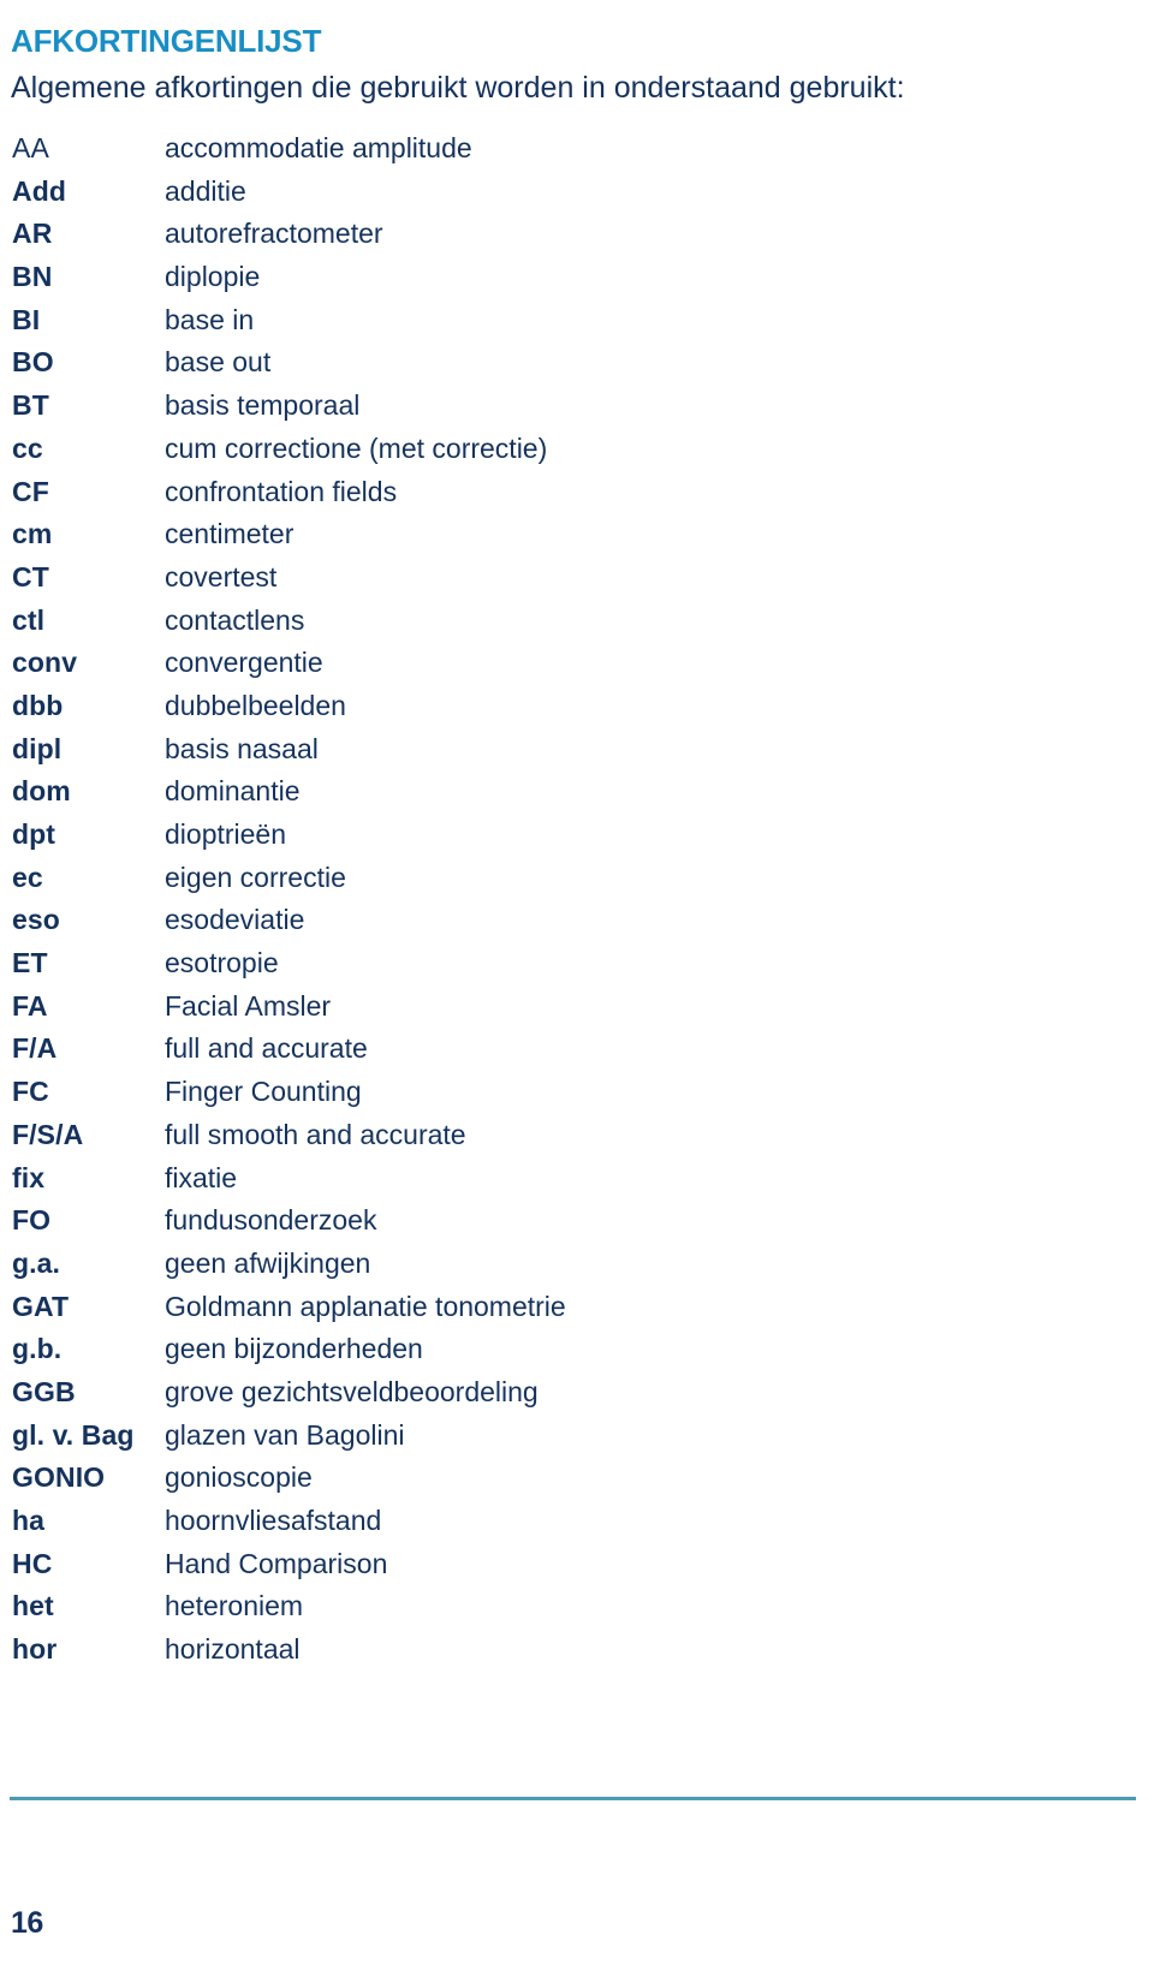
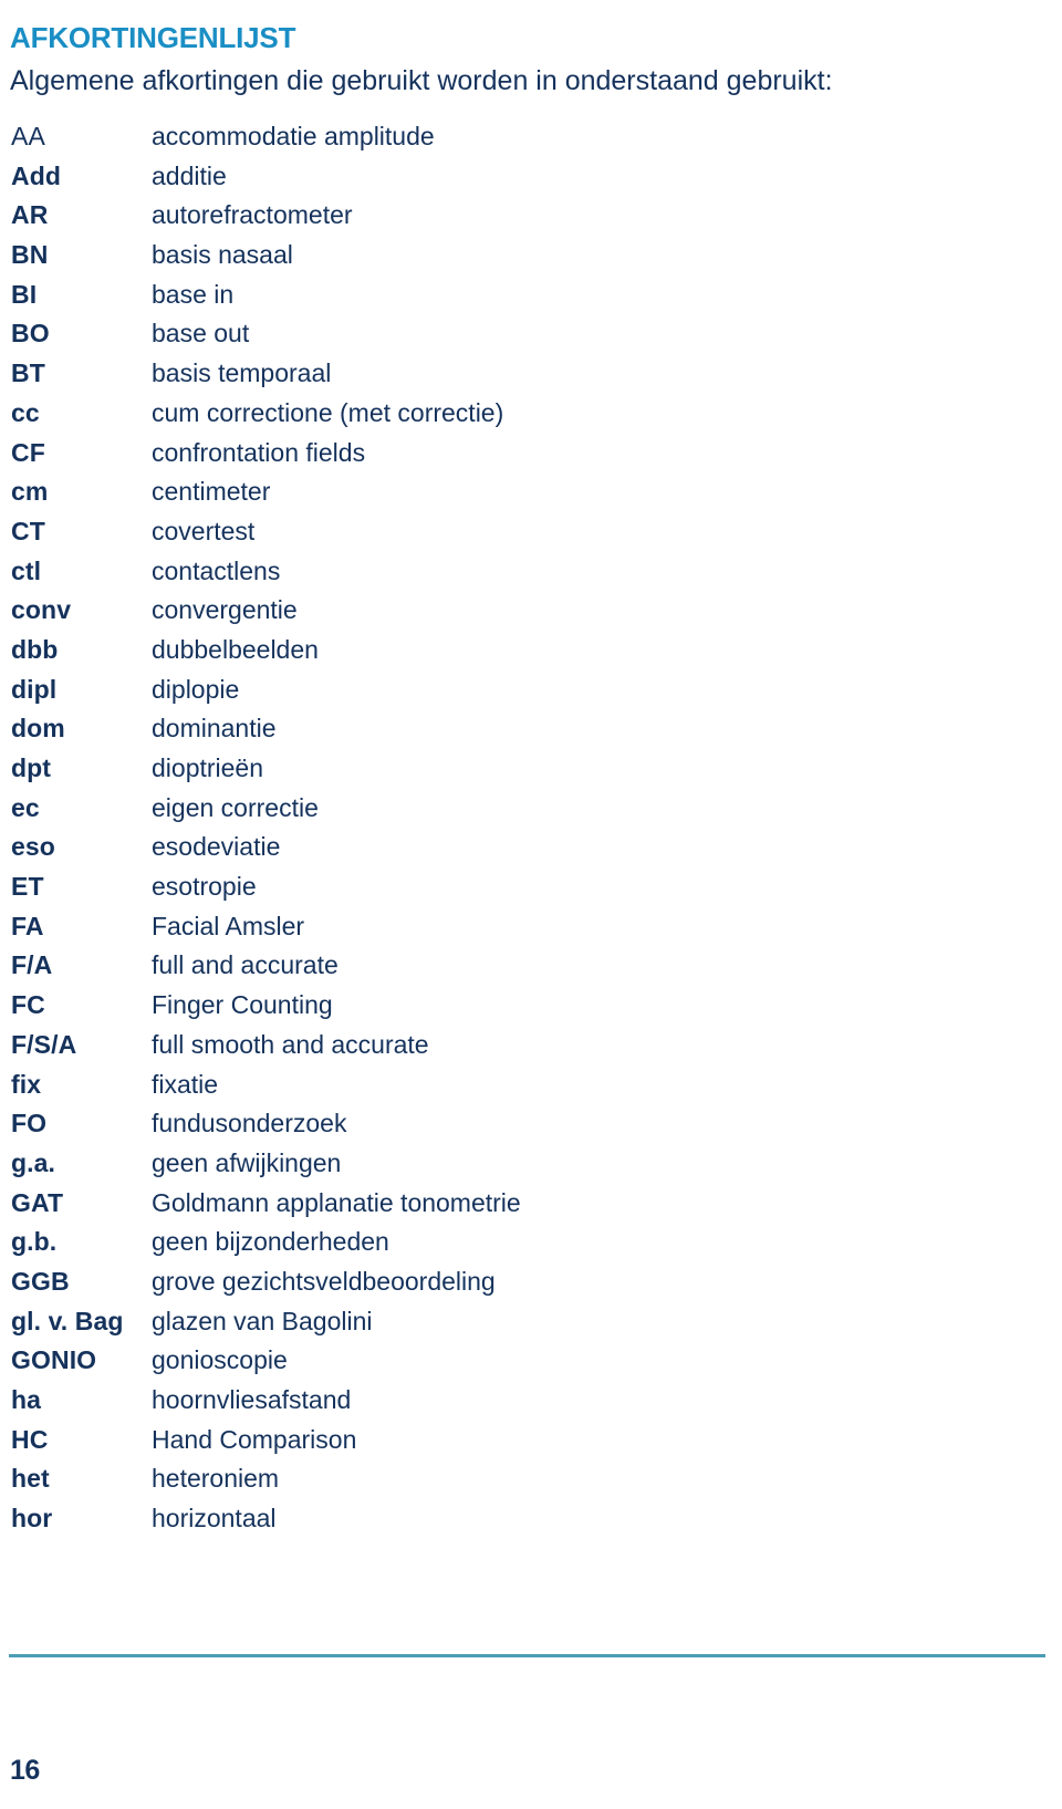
  AFKORTINGENLIJST
  Algemene afkortingen die gebruikt worden in onderstaand gebruikt:
  AA
  accommodatie amplitude
  Add
  additie
  AR
  autorefractometer
  BN
- diplopie
+ basis nasaal
  BI
  base in
  BO
  base out
  BT
  basis temporaal
  cc
  cum correctione (met correctie)
  CF
  confrontation fields
  cm
  centimeter
  CT
  covertest
  ctl
  contactlens
  conv
  convergentie
  dbb
  dubbelbeelden
  dipl
- basis nasaal
+ diplopie
  dom
  dominantie
  dpt
  dioptrieën
  ec
  eigen correctie
  eso
  esodeviatie
  ET
  esotropie
  FA
  Facial Amsler
  F/A
  full and accurate
  FC
  Finger Counting
  F/S/A
  full smooth and accurate
  fix
  fixatie
  FO
  fundusonderzoek
  g.a.
  geen afwijkingen
  GAT
  Goldmann applanatie tonometrie
  g.b.
  geen bijzonderheden
  GGB
  grove gezichtsveldbeoordeling
  gl. v. Bag
  glazen van Bagolini
  GONIO
  gonioscopie
  ha
  hoornvliesafstand
  HC
  Hand Comparison
  het
  heteroniem
  hor
  horizontaal
  16
